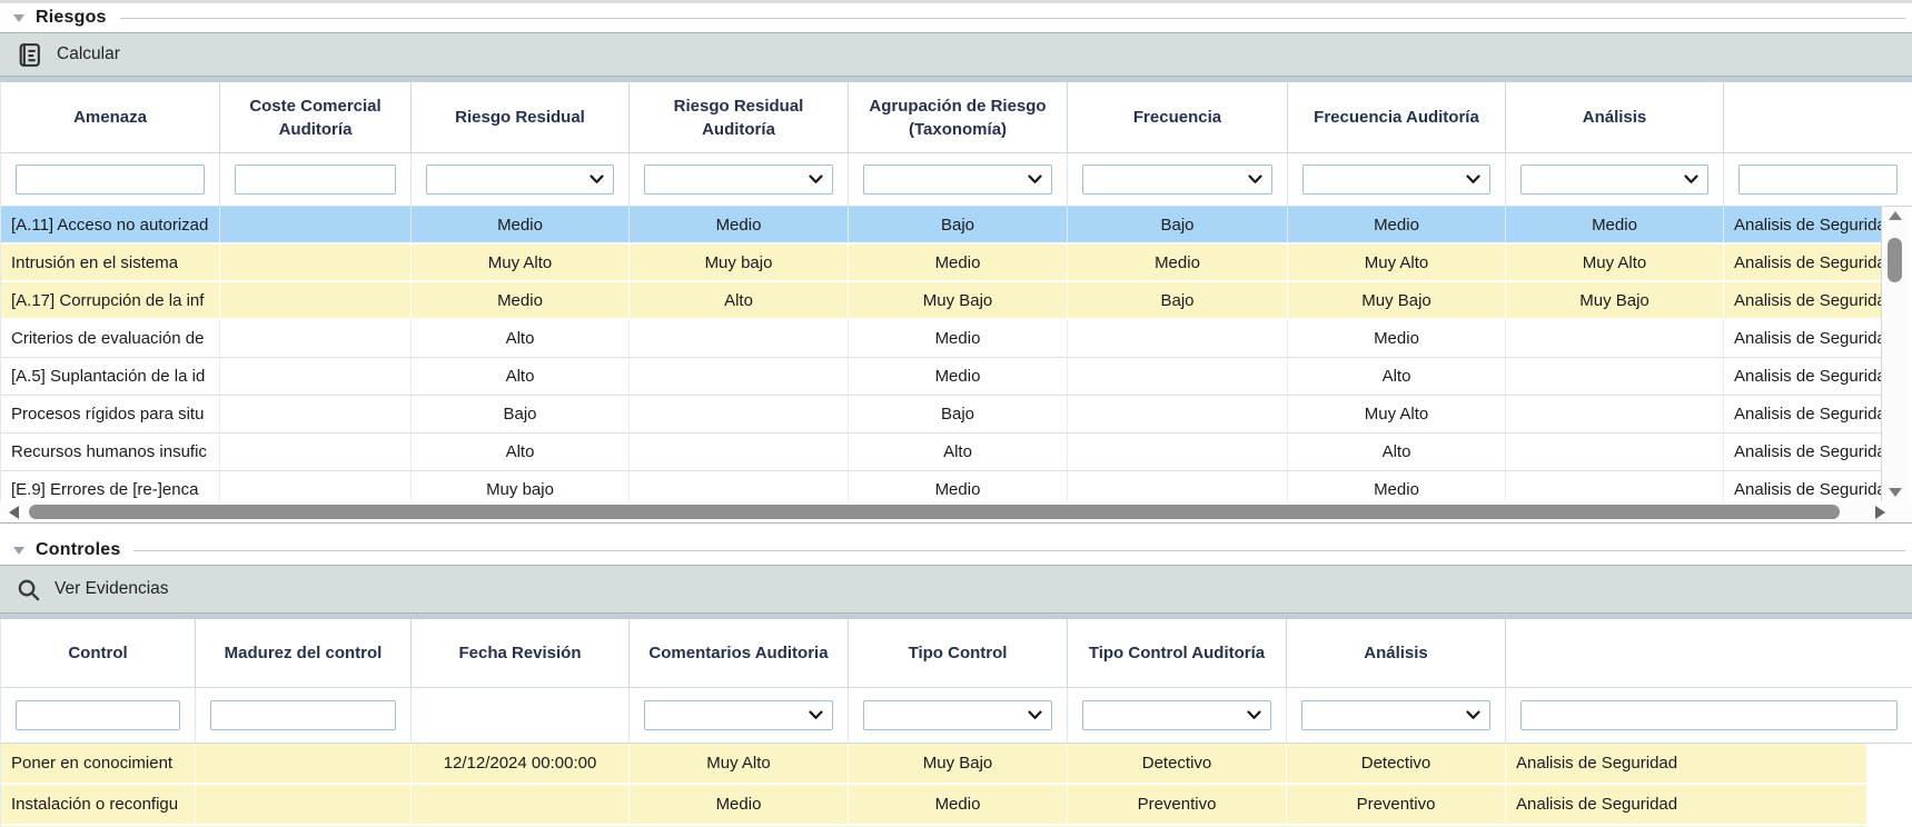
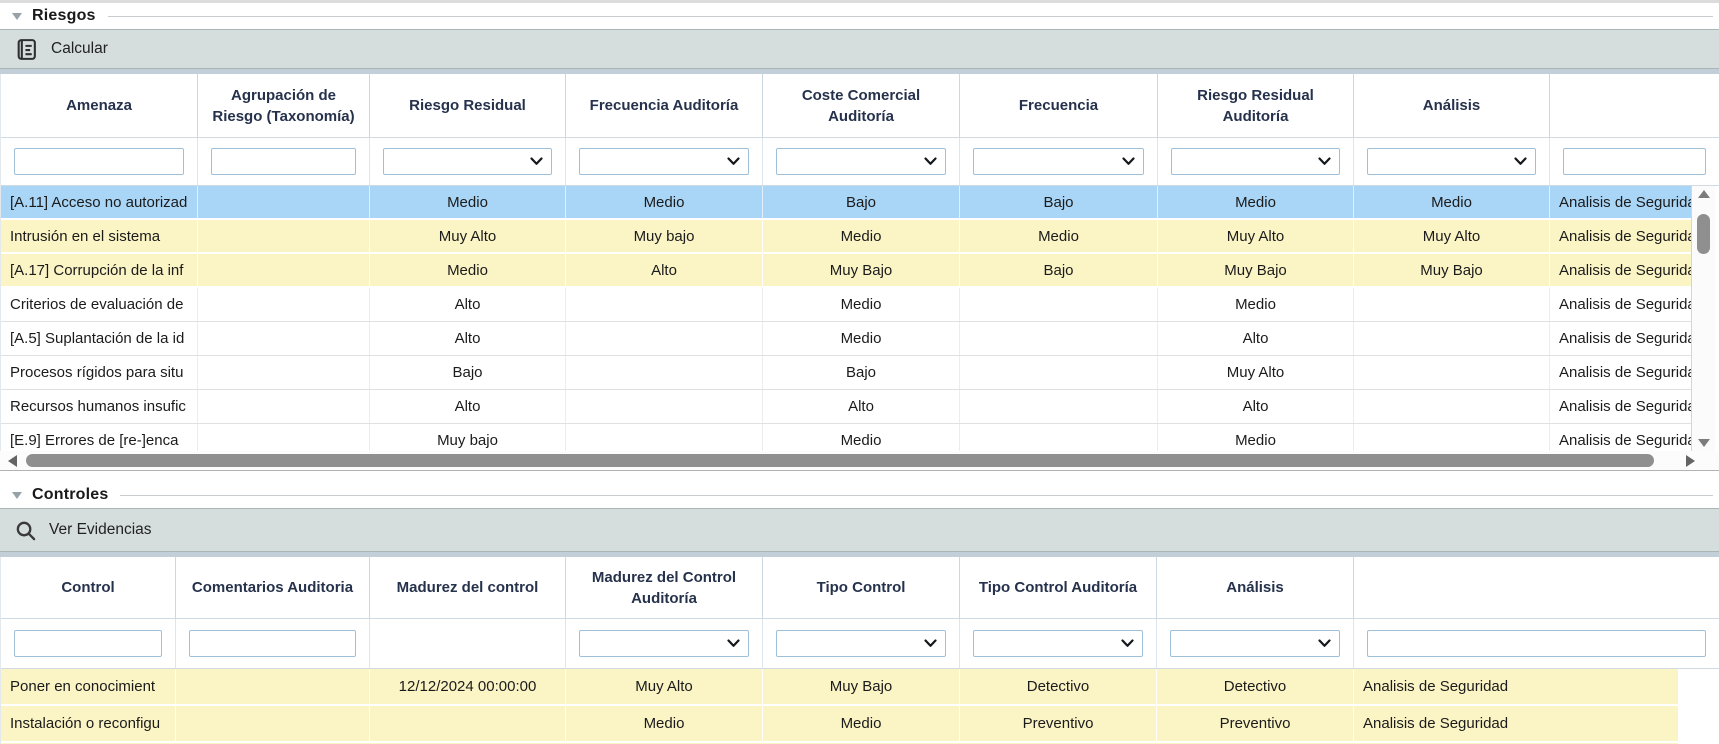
  Riesgos
  Calcular
  Amenaza
- Coste Comercial Auditoría
+ Agrupación de Riesgo (Taxonomía)
  Riesgo Residual
- Riesgo Residual Auditoría
+ Frecuencia Auditoría
- Agrupación de Riesgo (Taxonomía)
+ Coste Comercial Auditoría
  Frecuencia
- Frecuencia Auditoría
+ Riesgo Residual Auditoría
  Análisis
  [A.11] Acceso no autorizad
  Medio
  Medio
  Bajo
  Bajo
  Medio
  Medio
  Analisis de Segurid
  Intrusión en el sistema
  Muy Alto
  Muy bajo
  Medio
  Medio
  Muy Alto
  Muy Alto
  Analisis de Segurid
  [A.17] Corrupción de la inf
  Medio
  Alto
  Muy Bajo
  Bajo
  Muy Bajo
  Muy Bajo
  Analisis de Segurid
  Criterios de evaluación de
  Alto
  Medio
  Medio
  Analisis de Segurid
  [A.5] Suplantación de la id
  Alto
  Medio
  Alto
  Analisis de Segurid
  Procesos rígidos para situ
  Bajo
  Bajo
  Muy Alto
  Analisis de Segurid
  Recursos humanos insufic
  Alto
  Alto
  Alto
  Analisis de Segurid
  [E.9] Errores de [re-]enca
  Muy bajo
  Medio
  Medio
  Analisis de Segurid
  Controles
  Ver Evidencias
  Control
- Madurez del control
+ Comentarios Auditoria
- Fecha Revisión
- Comentarios Auditoria
+ Madurez del control
+ Madurez del Control Auditoría
  Tipo Control
  Tipo Control Auditoría
  Análisis
  Poner en conocimient
  12/12/2024 00:00:00
  Muy Alto
  Muy Bajo
  Detectivo
  Detectivo
  Analisis de Seguridad
  Instalación o reconfigu
  Medio
  Medio
  Preventivo
  Preventivo
  Analisis de Seguridad
